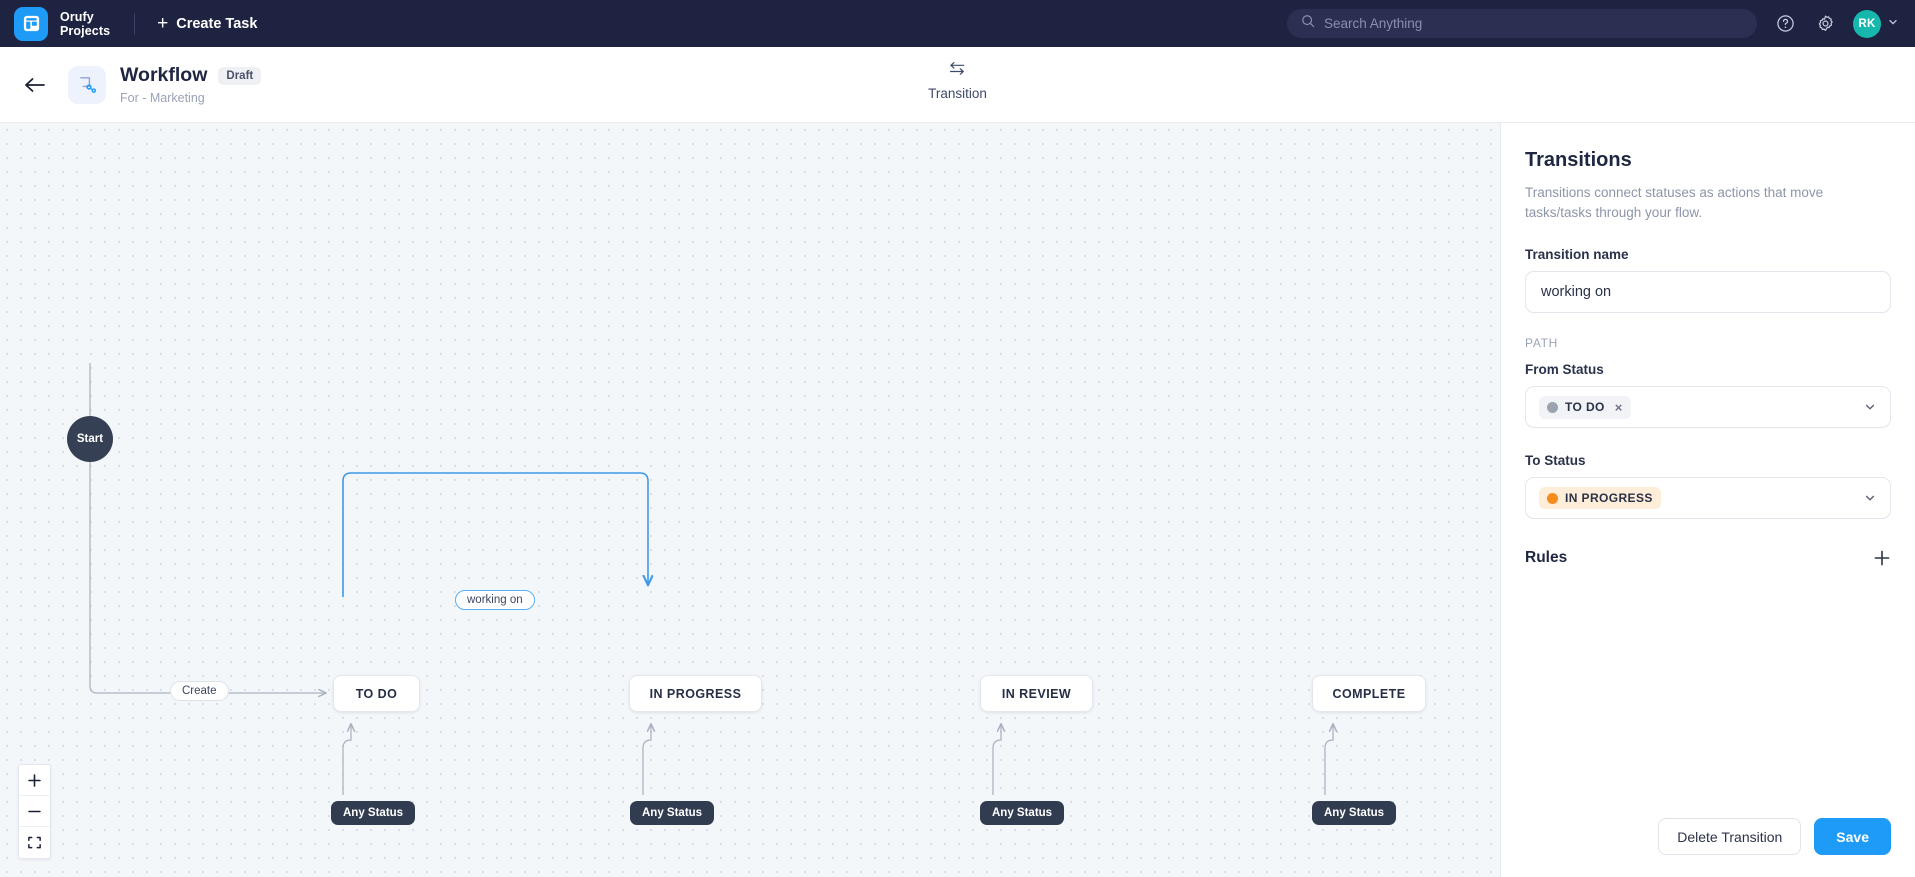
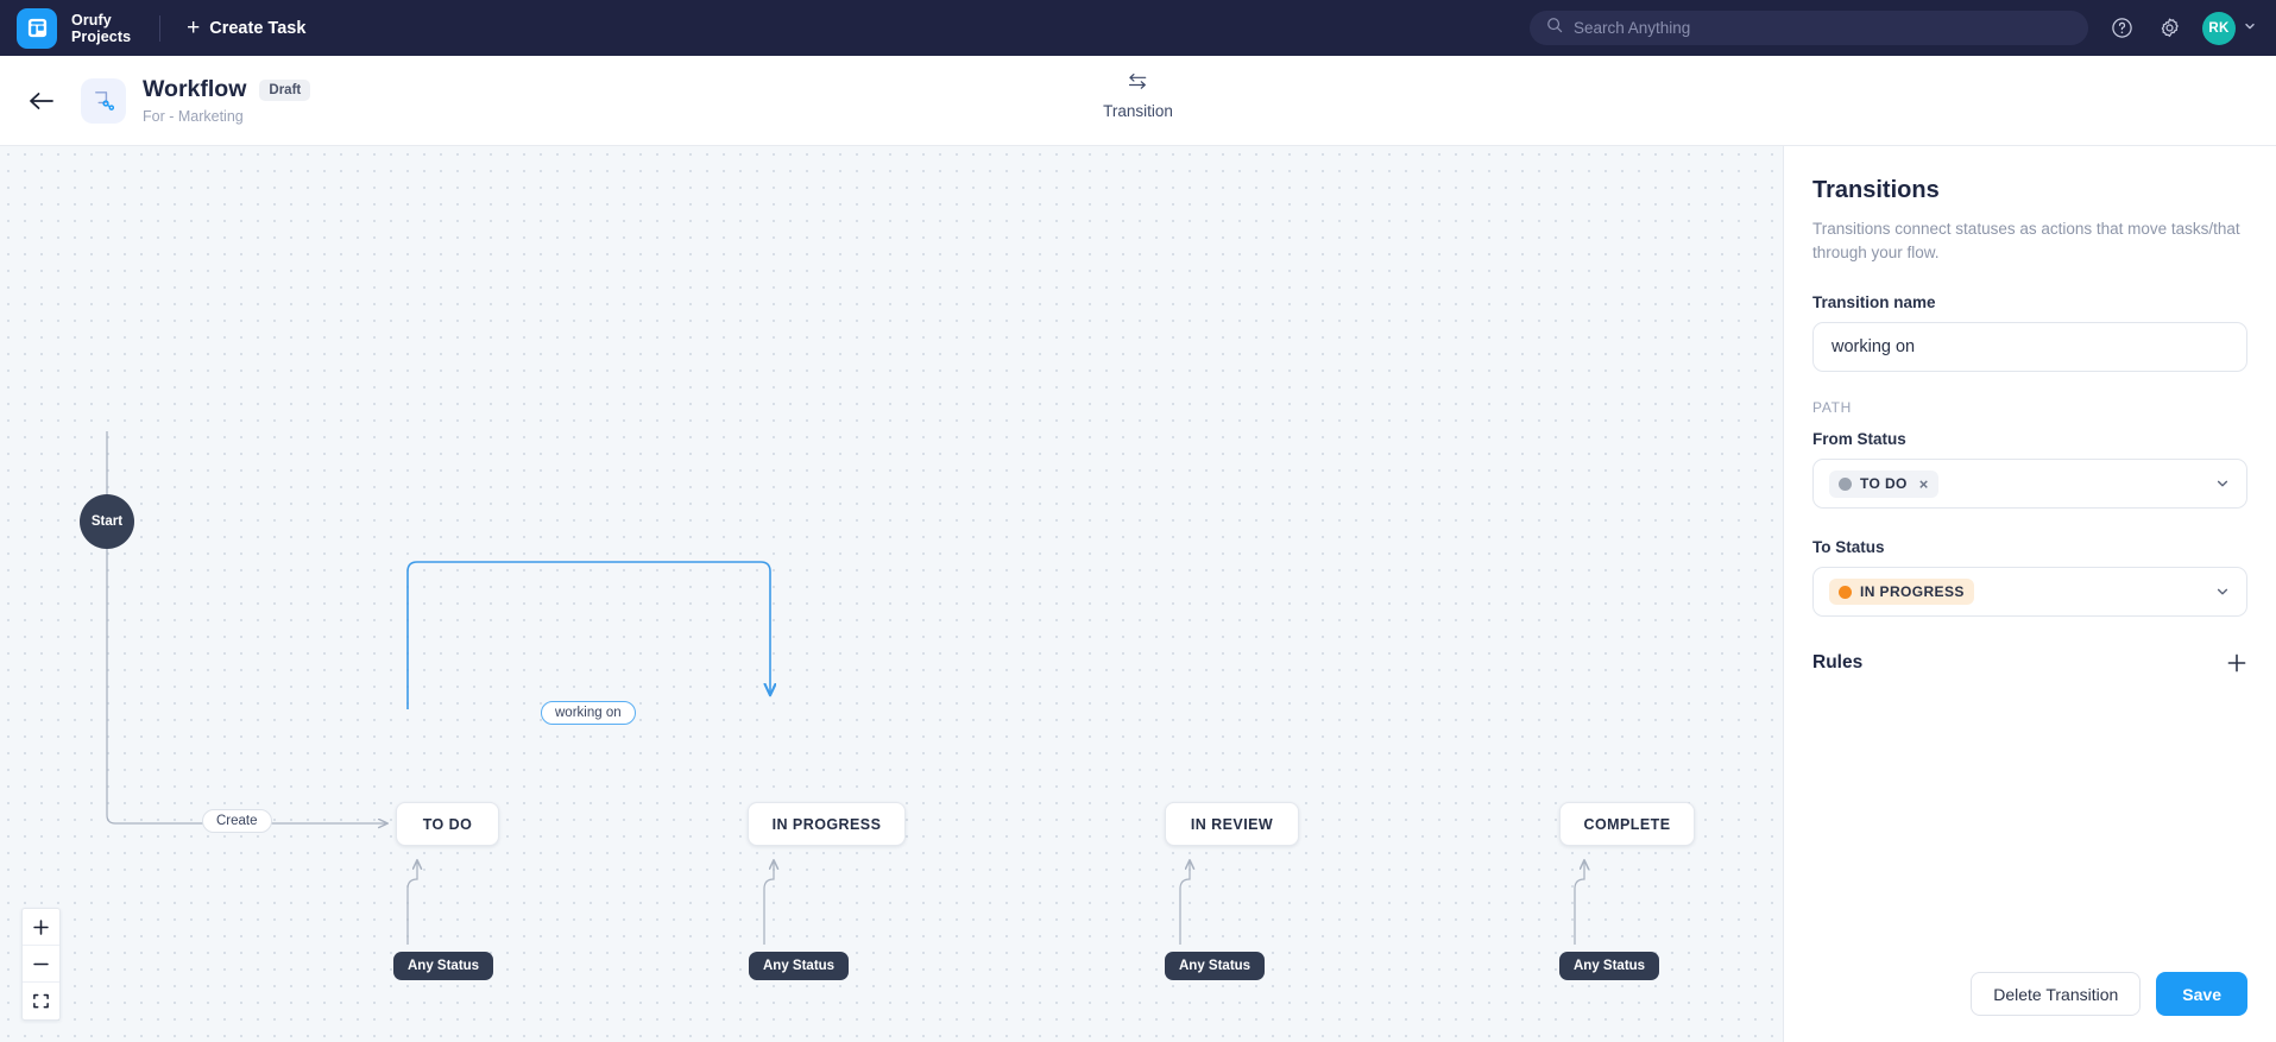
  Orufy
  Projects
  +
  Create Task
  Search Anything
  RK
  Workflow
  Draft
  For - Marketing
  Transition
  Start
  Create
  working on
  TO DO
  IN PROGRESS
  IN REVIEW
  COMPLETE
  Any Status
  Any Status
  Any Status
  Any Status
  Transitions
- Transitions connect statuses as actions that move tasks/tasks through your flow.
+ Transitions connect statuses as actions that move tasks/that through your flow.
  Transition name
  working on
  PATH
  From Status
  TO DO
  ×
  To Status
  IN PROGRESS
  Rules
  Delete Transition
  Save
